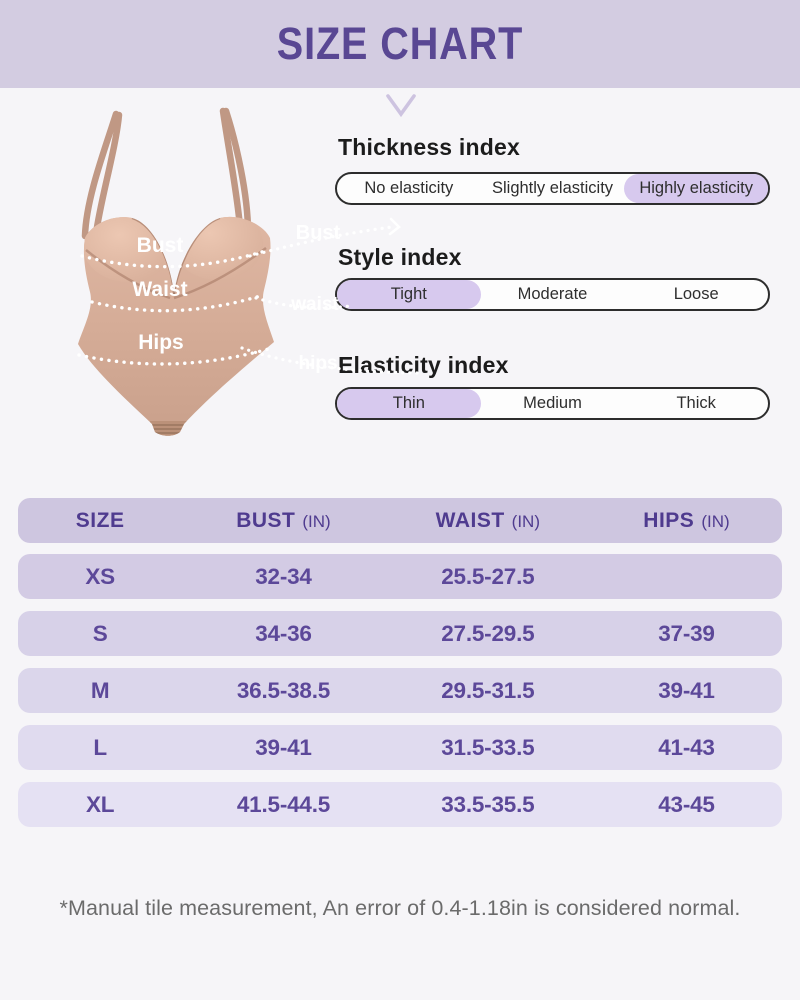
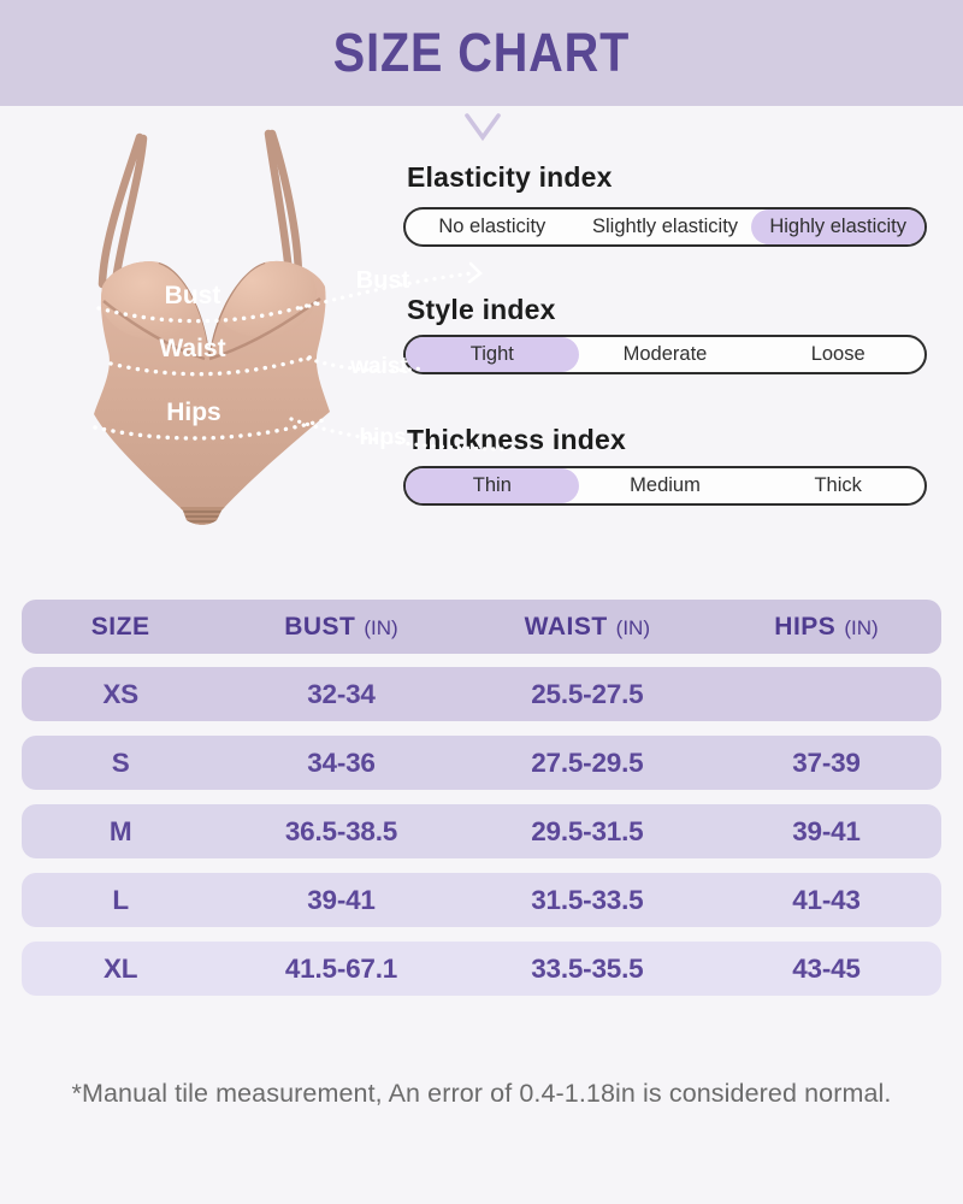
  SIZE CHART
  Bust
  Waist
  Hips
- Thickness index
+ Elasticity index
  No elasticity
  Slightly elasticity
  Highly elasticity
  Style index
  Tight
  Moderate
  Loose
- Elasticity index
+ Thickness index
  Thin
  Medium
  Thick
  waist
  SIZE
  BUST (IN)
  WAIST (IN)
  HIPS (IN)
  XS
  32-34
  25.5-27.5
  S
  34-36
  27.5-29.5
  37-39
  M
  36.5-38.5
  29.5-31.5
  39-41
  L
  39-41
  31.5-33.5
  41-43
  XL
- 41.5-44.5
+ 41.5-67.1
  33.5-35.5
  43-45
  *Manual tile measurement, An error of 0.4-1.18in is considered normal.
